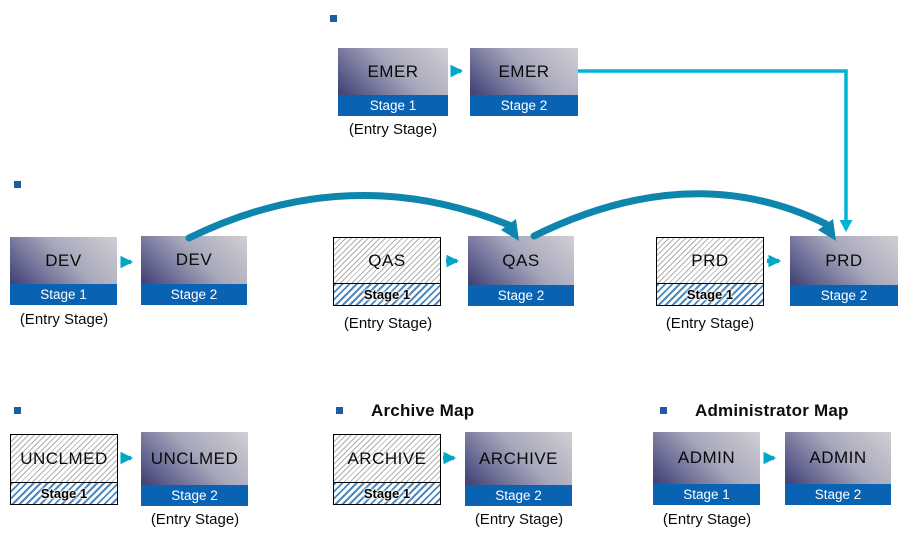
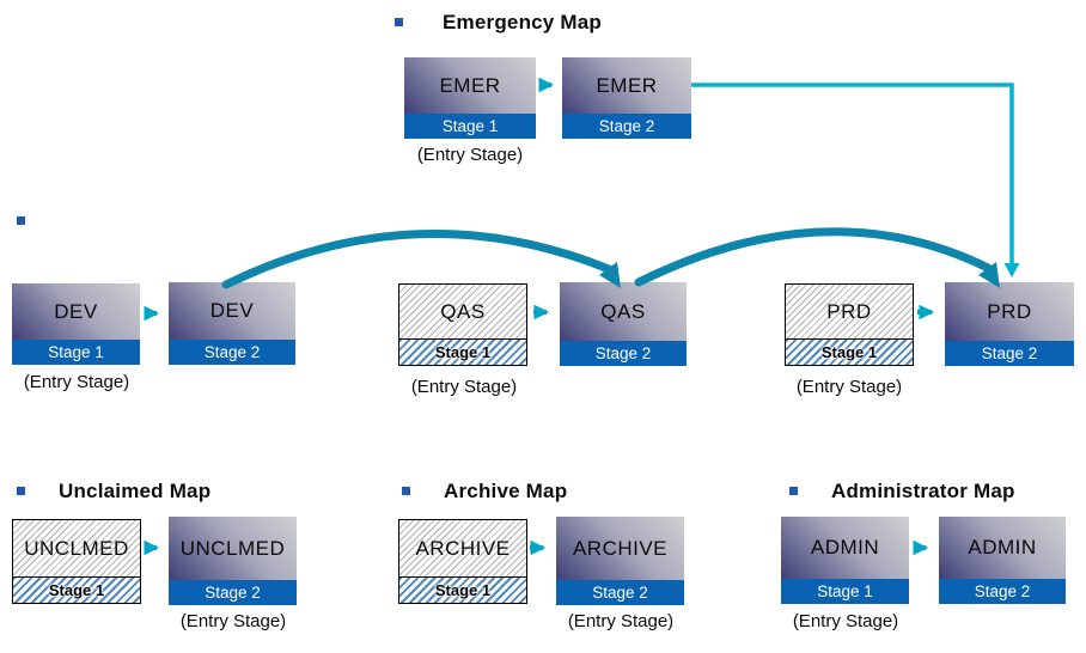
+ Emergency Map
+ Unclaimed Map
  Archive Map
  Administrator Map
  EMER
  Stage 1
  EMER
  Stage 2
  DEV
  Stage 1
  DEV
  Stage 2
  QAS
  Stage 1
  QAS
  Stage 2
  PRD
  Stage 1
  PRD
  Stage 2
  UNCLMED
  Stage 1
  UNCLMED
  Stage 2
  ARCHIVE
  Stage 1
  ARCHIVE
  Stage 2
  ADMIN
  Stage 1
  ADMIN
  Stage 2
  (Entry Stage)
  (Entry Stage)
  (Entry Stage)
  (Entry Stage)
  (Entry Stage)
  (Entry Stage)
  (Entry Stage)
